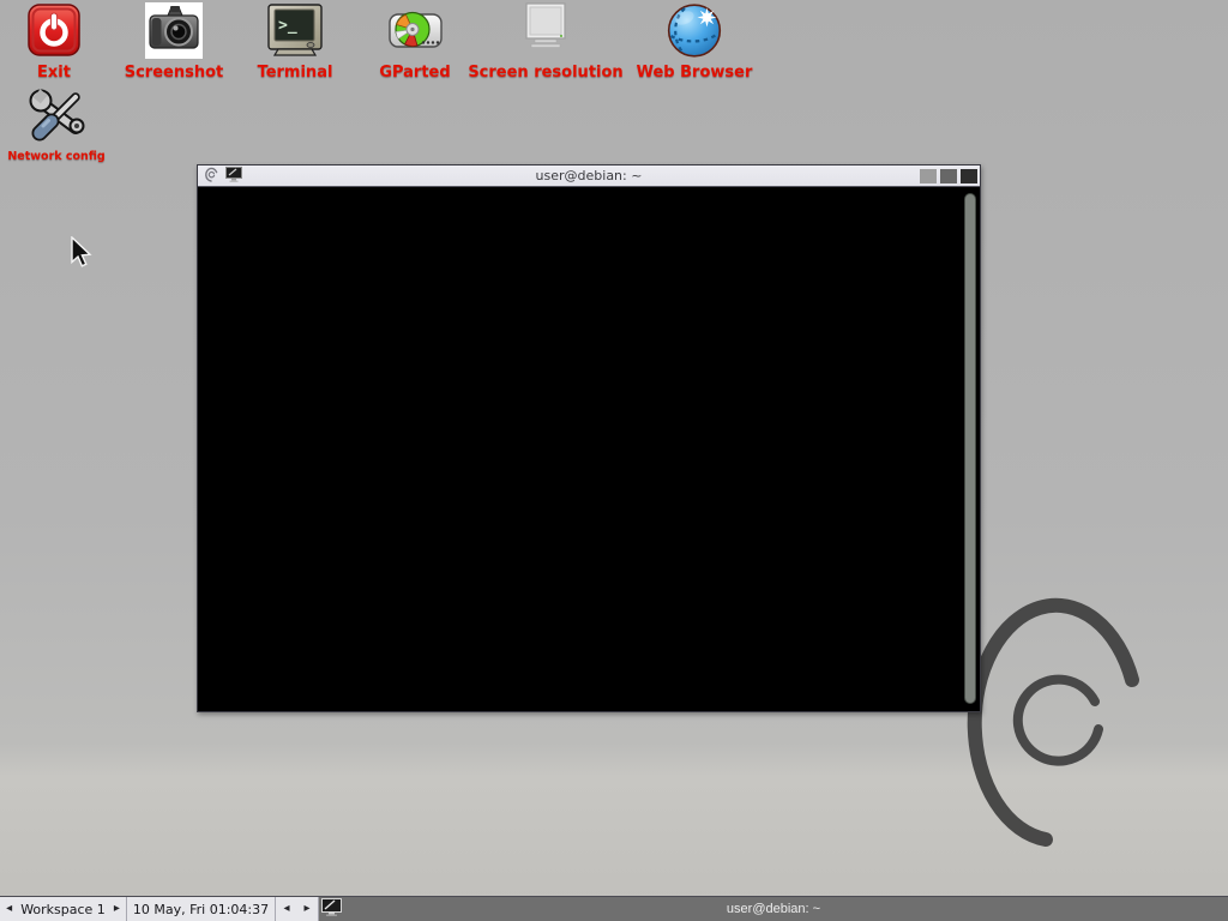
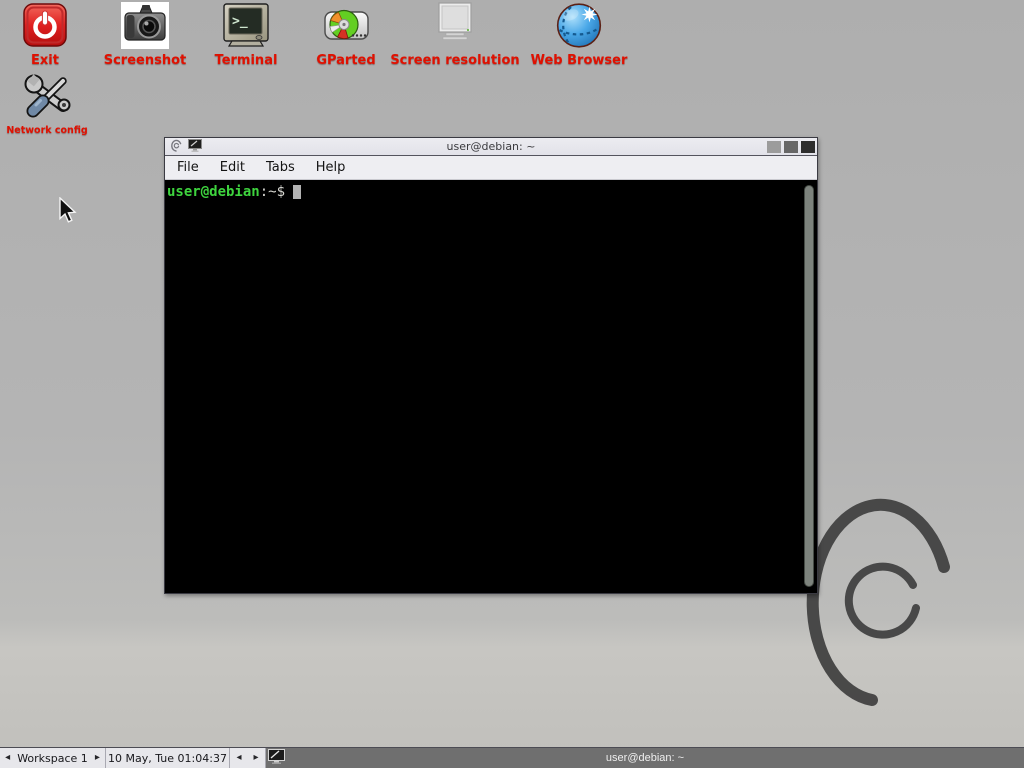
  Exit
  Screenshot
  >_
  Terminal
  GParted
  Screen resolution
  Web Browser
  Network config
  user@debian: ~
+ File
+ Edit
+ Tabs
+ Help
+ user@debian:~$
  ◂
  Workspace 1
  ▸
- 10 May, Fri 01:04:37
+ 10 May, Tue 01:04:37
  ◂
  ▸
  user@debian: ~
